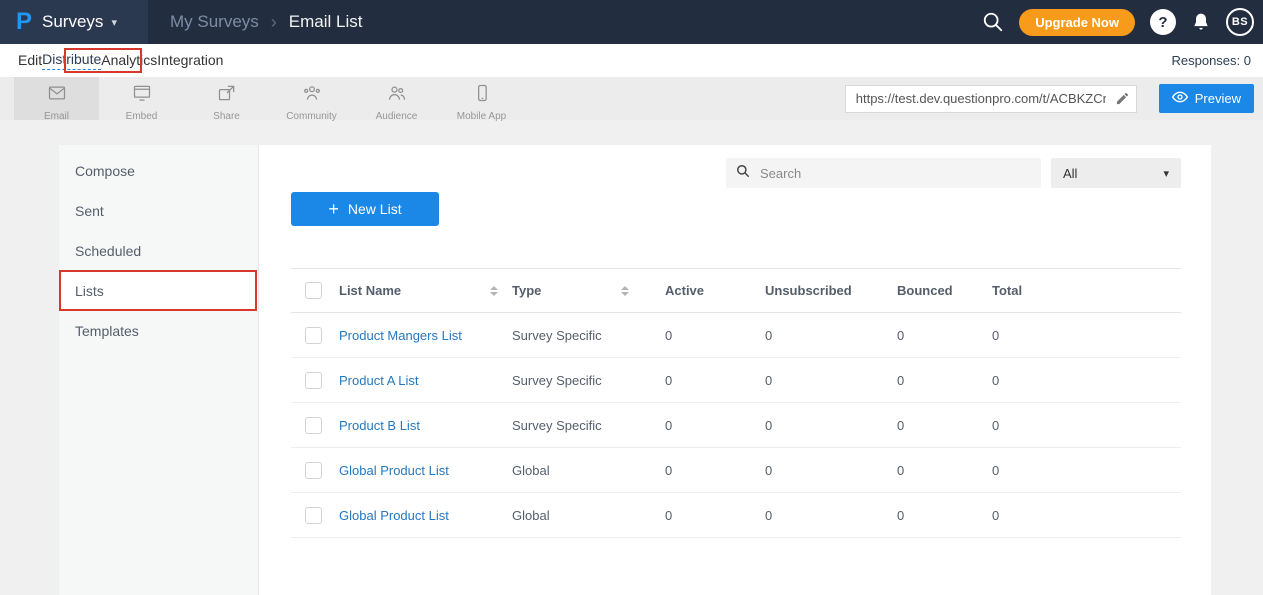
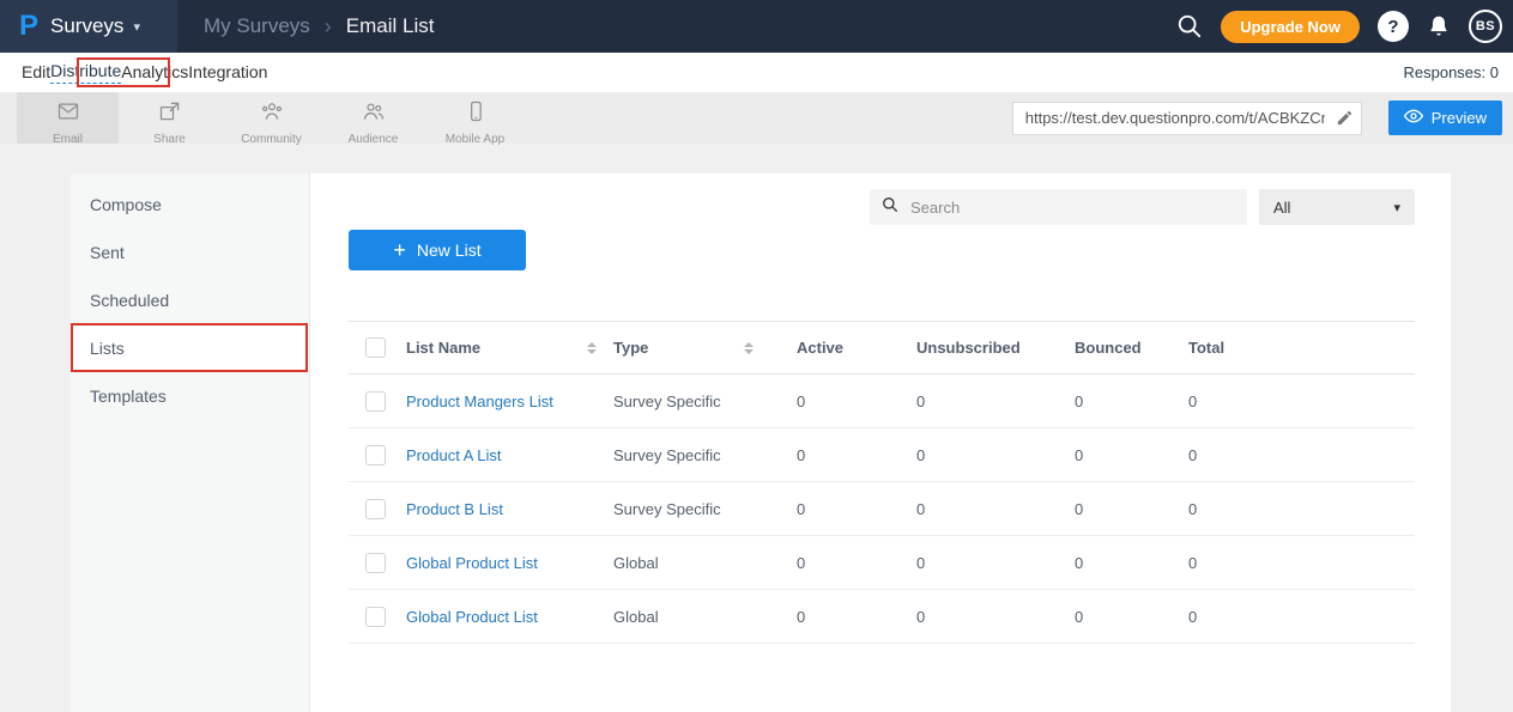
  P
  Surveys
  ▾
  My Surveys
  ›
  Email List
  Upgrade Now
  ?
  BS
  Edit
  Distribute
  Analytics
  Integration
  Responses: 0
  Email
- Embed
  Share
  Community
  Audience
  Mobile App
  https://test.dev.questionpro.com/t/ACBKZCr
  Preview
  Compose
  Sent
  Scheduled
  Lists
  Templates
  Search
  All
  ▾
  +
  New List
  	List Name	Type	Active	Unsubscribed	Bounced	Total
  	Product Mangers List	Survey Specific	0	0	0	0
  	Product A List	Survey Specific	0	0	0	0
  	Product B List	Survey Specific	0	0	0	0
  	Global Product List	Global	0	0	0	0
  	Global Product List	Global	0	0	0	0
